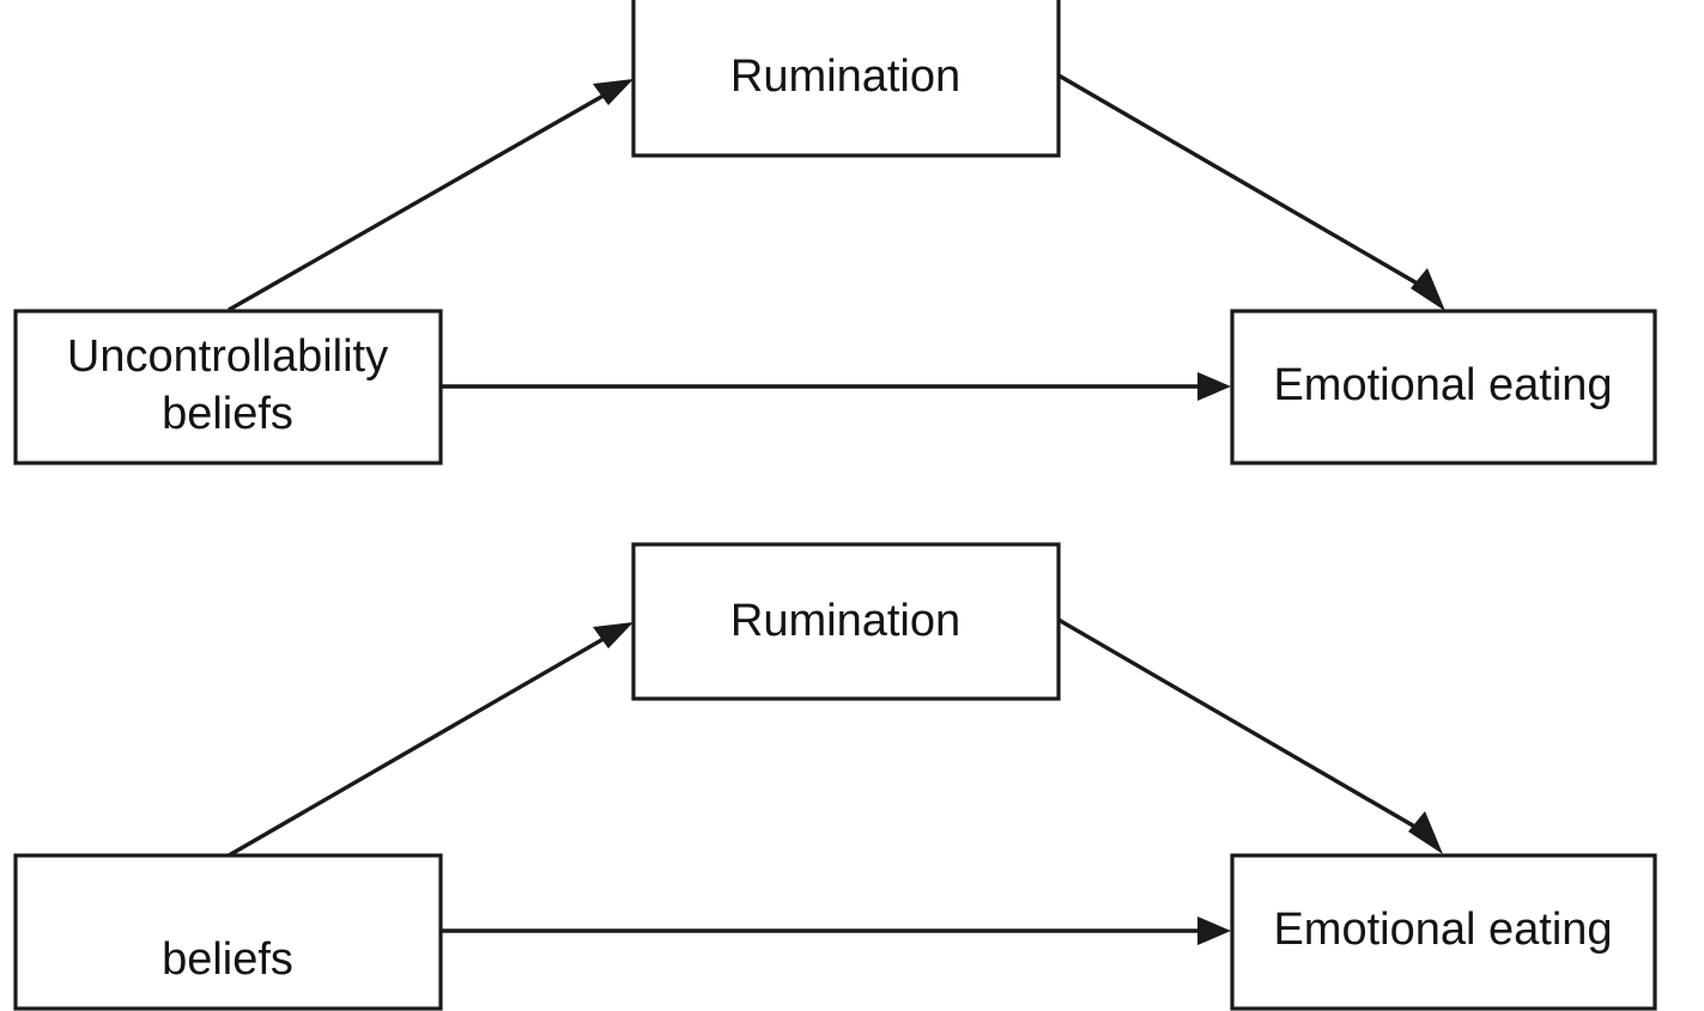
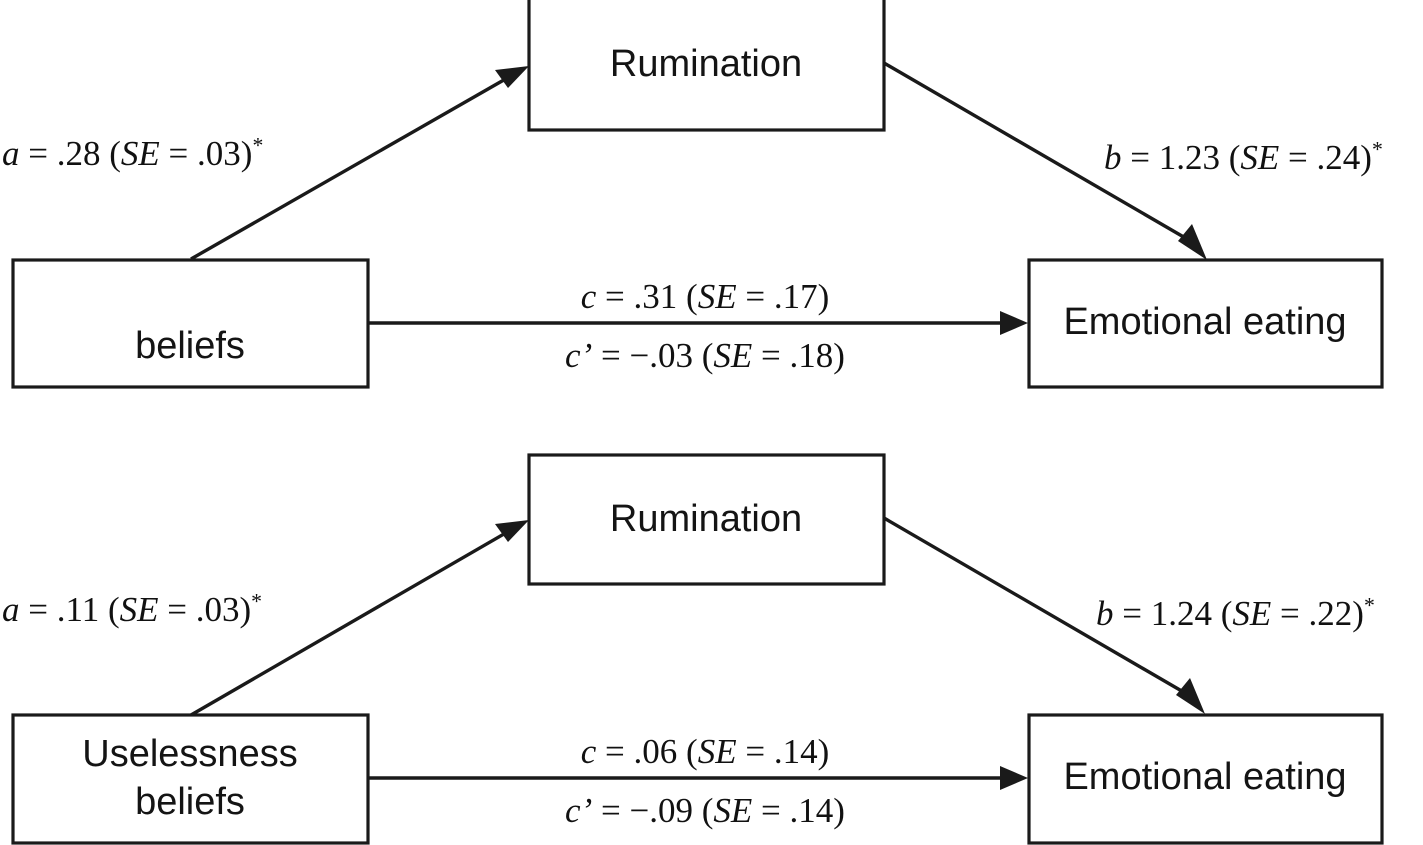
  Rumination
- Uncontrollability
  beliefs
  Emotional eating
  Rumination
+ Uselessness
  beliefs
  Emotional eating
+ a = .28 (SE = .03)*
+ b = 1.23 (SE = .24)*
+ c = .31 (SE = .17)
+ c’ = −.03 (SE = .18)
+ a = .11 (SE = .03)*
+ b = 1.24 (SE = .22)*
+ c = .06 (SE = .14)
+ c’ = −.09 (SE = .14)
